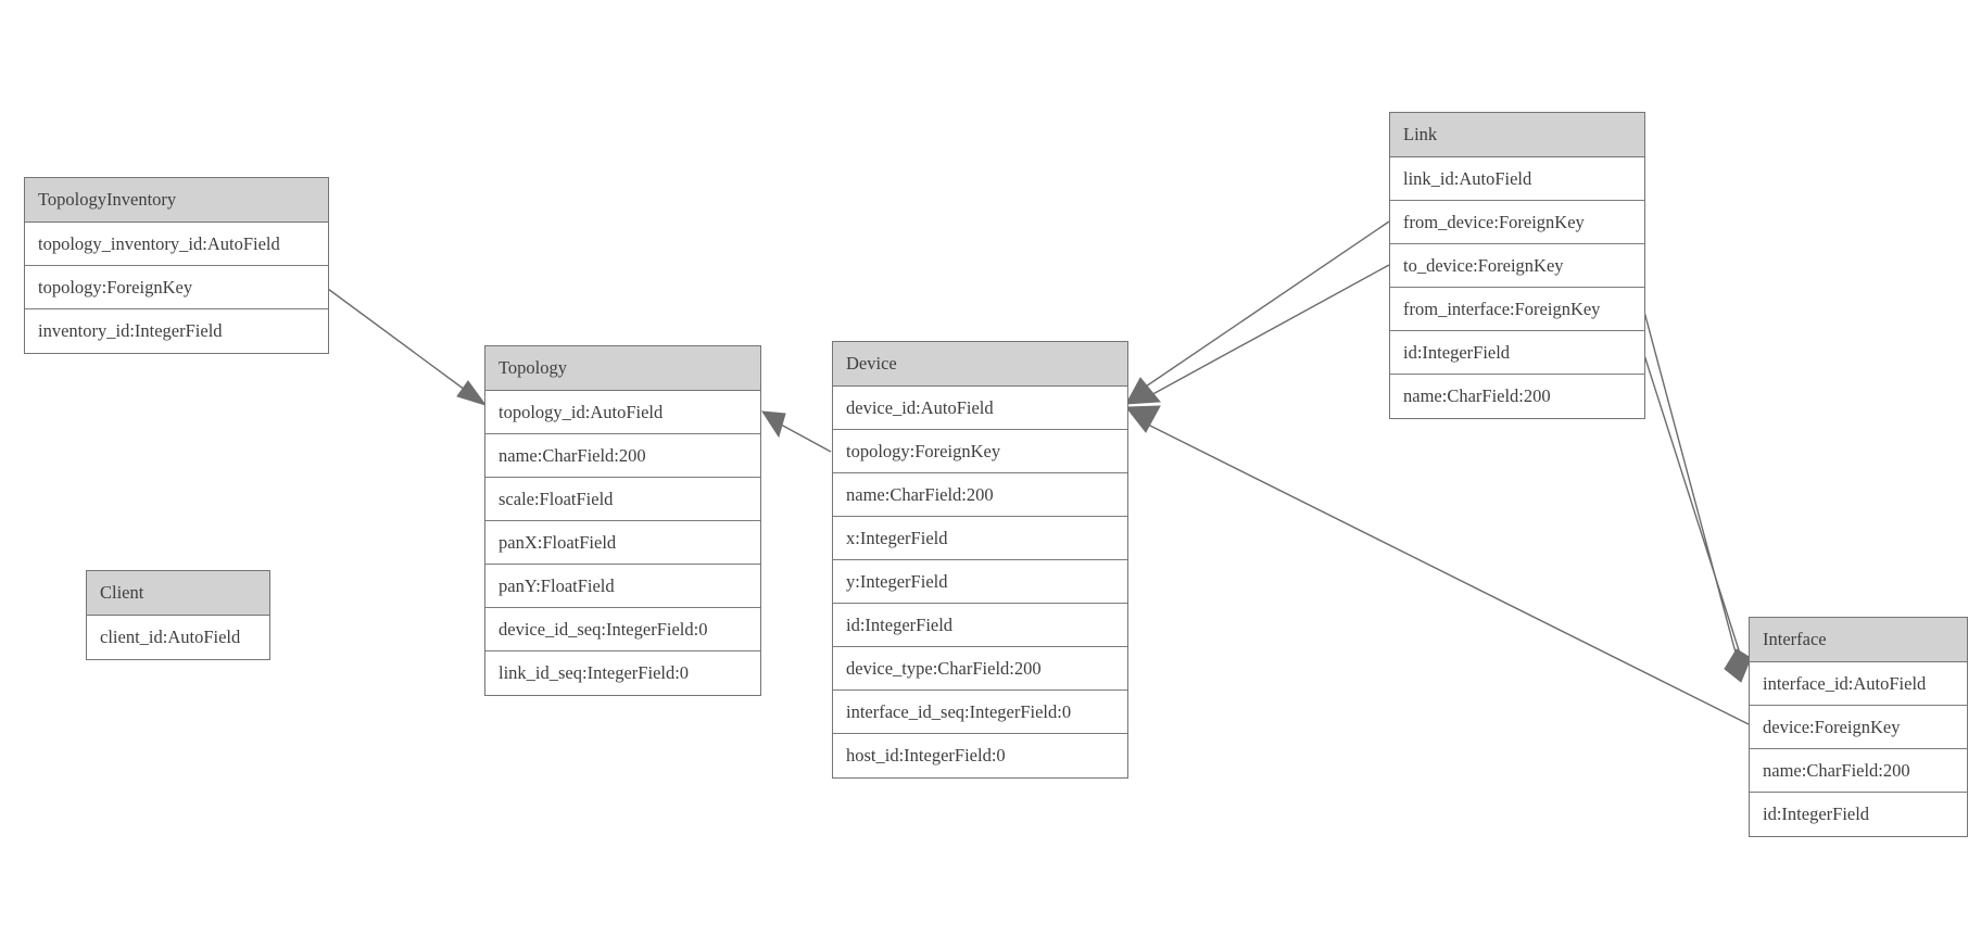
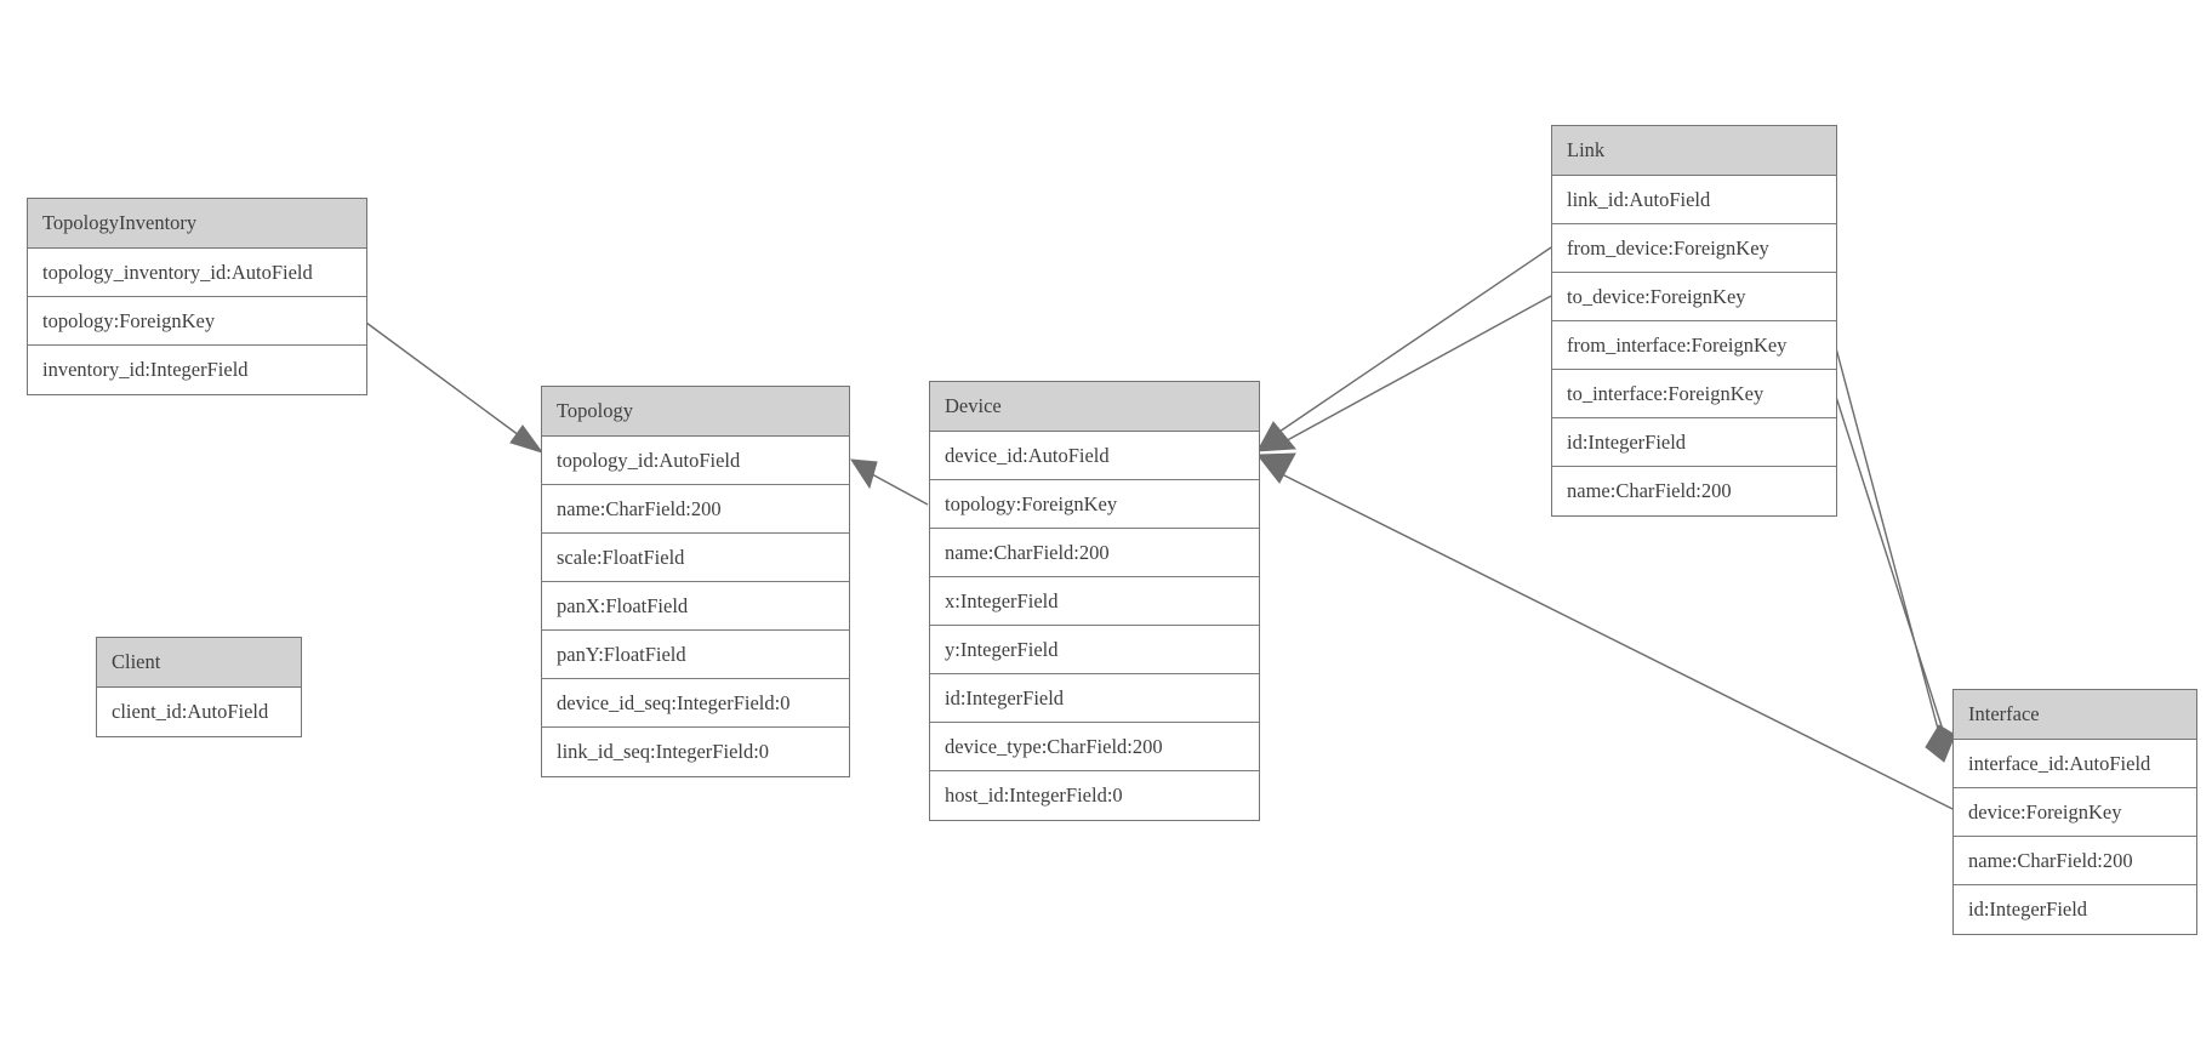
  TopologyInventory
  topology_inventory_id:AutoField
  topology:ForeignKey
  inventory_id:IntegerField
  Topology
  topology_id:AutoField
  name:CharField:200
  scale:FloatField
  panX:FloatField
  panY:FloatField
  device_id_seq:IntegerField:0
  link_id_seq:IntegerField:0
  Client
  client_id:AutoField
  Device
  device_id:AutoField
  topology:ForeignKey
  name:CharField:200
  x:IntegerField
  y:IntegerField
  id:IntegerField
  device_type:CharField:200
- interface_id_seq:IntegerField:0
  host_id:IntegerField:0
  Link
  link_id:AutoField
  from_device:ForeignKey
  to_device:ForeignKey
  from_interface:ForeignKey
+ to_interface:ForeignKey
  id:IntegerField
  name:CharField:200
  Interface
  interface_id:AutoField
  device:ForeignKey
  name:CharField:200
  id:IntegerField
